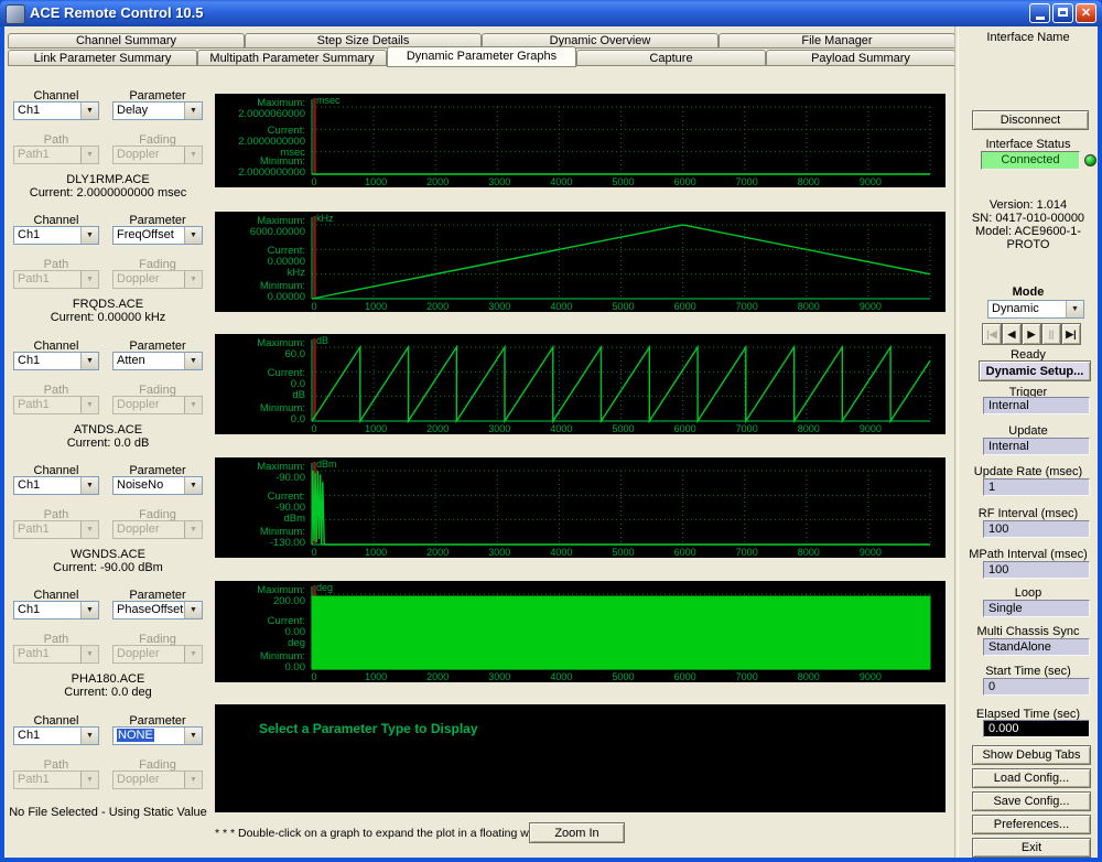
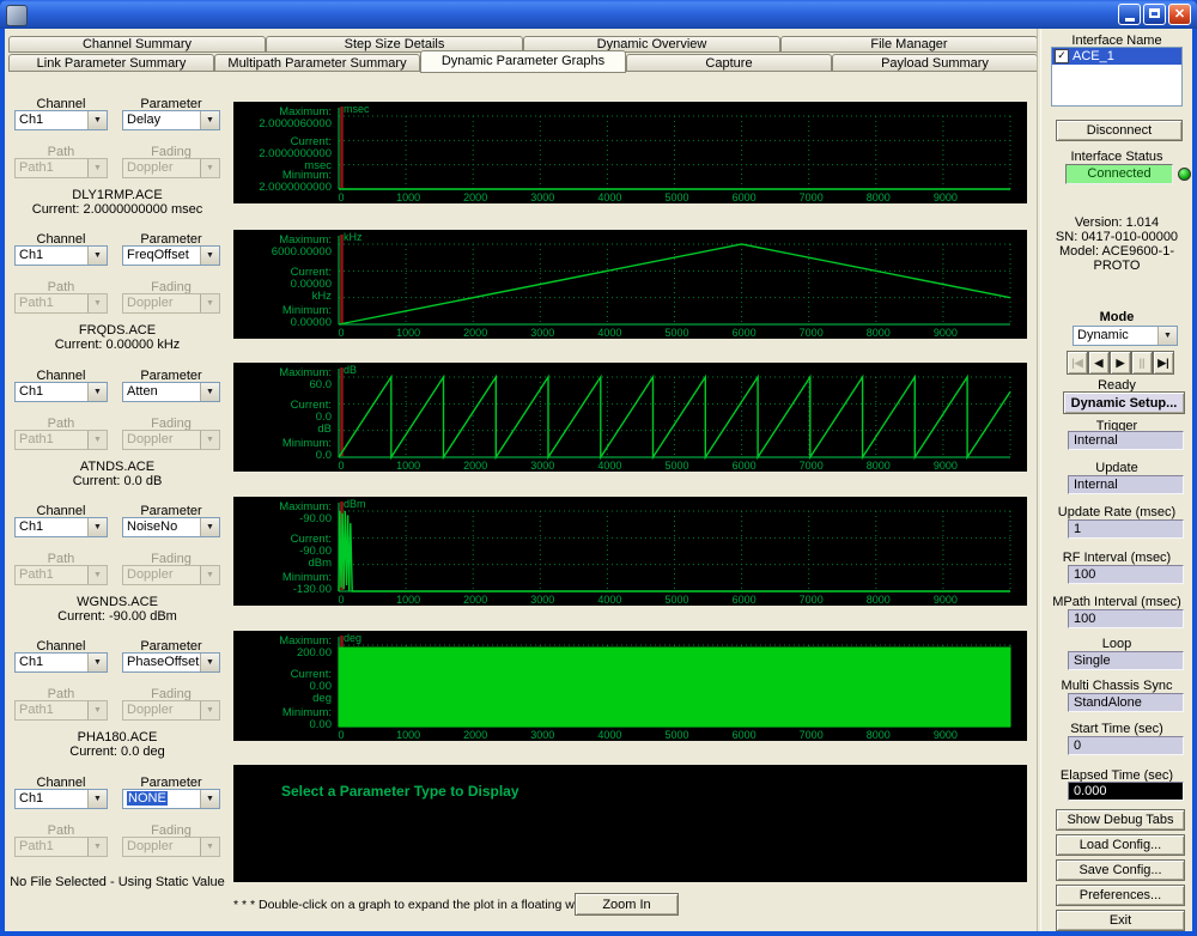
- ACE Remote Control 10.5
  ✕
  Channel Summary
  Step Size Details
  Dynamic Overview
  File Manager
  Link Parameter Summary
  Multipath Parameter Summary
  Dynamic Parameter Graphs
  Capture
  Payload Summary
  Channel
  Parameter
  Ch1
  Delay
  Path
  Path1
  Doppler
  DLY1RMP.ACE
  Current: 2.0000000000 msec
  Channel
  Parameter
  Ch1
  FreqOffset
  Path
  Path1
  Doppler
  FRQDS.ACE
  Current: 0.00000 kHz
  Channel
  Parameter
  Ch1
  Atten
  Path
  Path1
  Doppler
  ATNDS.ACE
  Current: 0.0 dB
  Channel
  Parameter
  Ch1
  NoiseNo
  Path
  Path1
  Doppler
  WGNDS.ACE
  Current: -90.00 dBm
  Channel
  Parameter
  Ch1
  PhaseOffset
  Path
  Path1
  Doppler
  PHA180.ACE
  Current: 0.0 deg
  Channel
  Parameter
  Ch1
  NONE
  Path
  Path1
  Doppler
  No File Selected - Using Static Value
  0
  1000
  2000
  3000
  4000
  5000
  6000
  7000
  8000
  9000
  msec
  Maximum:
  2.0000060000
  Current:
  2.0000000000
  msec
  Minimum:
  2.0000000000
  0
  1000
  2000
  3000
  4000
  5000
  6000
  7000
  8000
  9000
  kHz
  Maximum:
  6000.00000
  Current:
  0.00000
  kHz
  Minimum:
  0.00000
  0
  1000
  2000
  3000
  4000
  5000
  6000
  7000
  8000
  9000
  dB
  Maximum:
  60.0
  Current:
  0.0
  dB
  Minimum:
  0.0
  0
  1000
  2000
  3000
  4000
  5000
  6000
  7000
  8000
  9000
  dBm
  Maximum:
  -90.00
  Current:
  -90.00
  dBm
  Minimum:
  -130.00
  0
  1000
  2000
  3000
  4000
  5000
  6000
  7000
  8000
  9000
  deg
  Maximum:
  200.00
  Current:
  0.00
  deg
  Minimum:
  0.00
  Select a Parameter Type to Display
  * * * Double-click on a graph to expand the plot in a floating w
  Zoom In
  Interface Name
+ ✓
+ ACE_1
  Disconnect
  Interface Status
  Connected
  Version: 1.014
  SN: 0417-010-00000
  Model: ACE9600-1-PROTO
  Mode
  Dynamic
  |◀
  ◀
  ▶
  ||
  ▶|
  Ready
  Dynamic Setup...
  Trigger
  Internal
  Update
  Internal
  Update Rate (msec)
  1
  RF Interval (msec)
  100
  MPath Interval (msec)
  100
  Loop
  Single
  Multi Chassis Sync
  StandAlone
  Start Time (sec)
  0
  Elapsed Time (sec)
  0.000
  Show Debug Tabs
  Load Config...
  Save Config...
  Preferences...
  Exit
